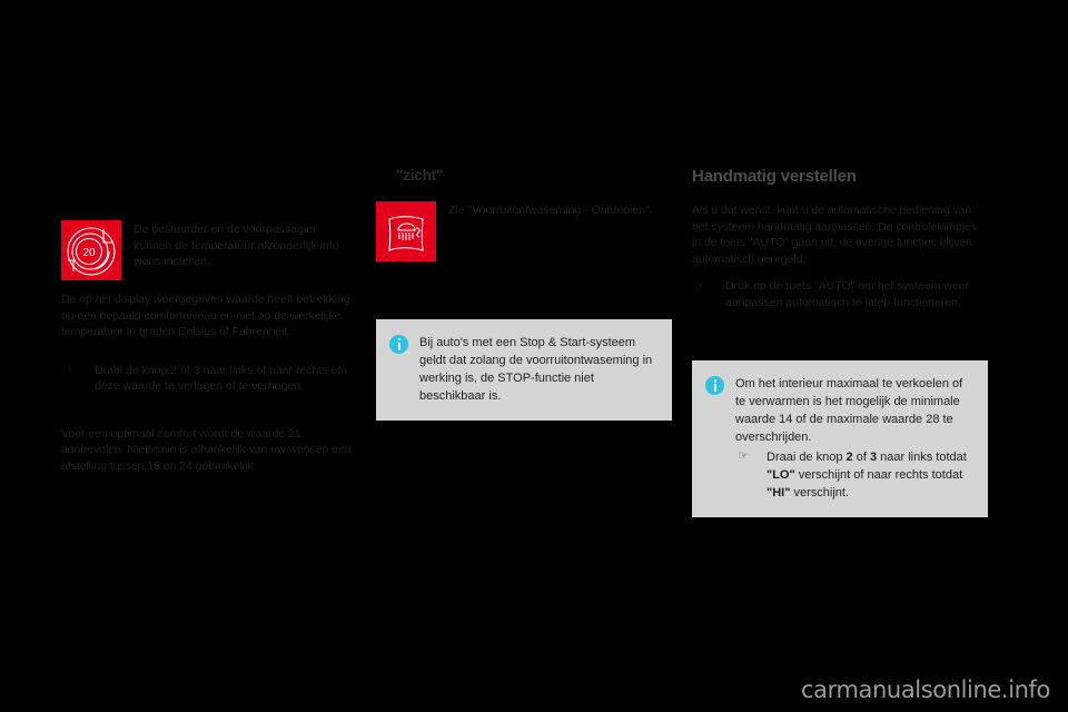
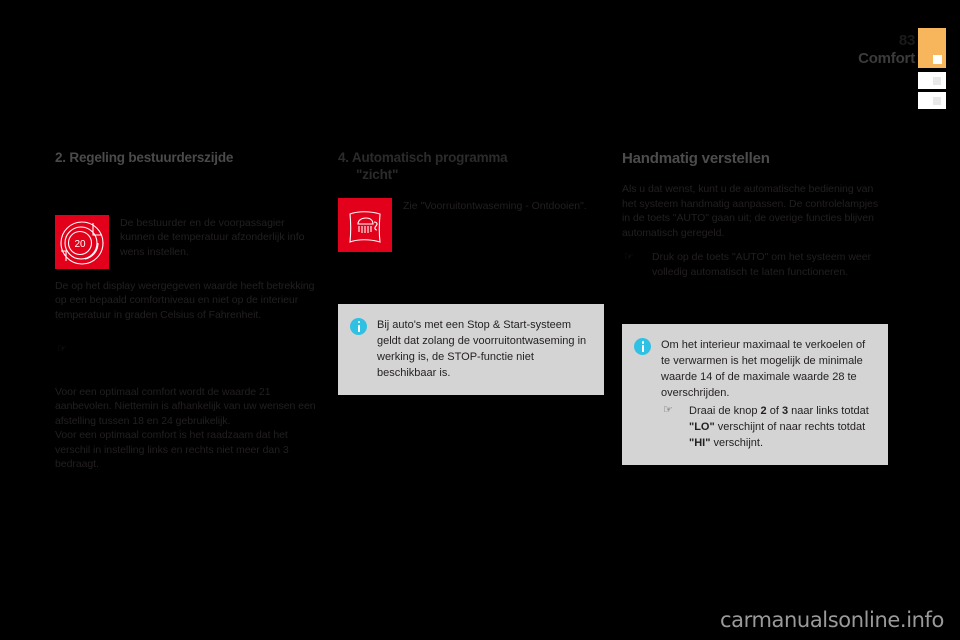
+ 83
+ Comfort
+ 2. Regeling bestuurderszijde
  20
  De bestuurder en de voorpassagier kunnen de temperatuur afzonderlijk info wens instellen.
- De op het display weergegeven waarde heeft betrekking op een bepaald comfortniveau en niet op de werkelijke temperatuur in graden Celsius of Fahrenheit.
+ De op het display weergegeven waarde heeft betrekking op een bepaald comfortniveau en niet op de interieur temperatuur in graden Celsius of Fahrenheit.
- Draai de knop 2 of 3 naar links of naar rechts om deze waarde te verlagen of te verhogen.
  Voor een optimaal comfort wordt de waarde 21 aanbevolen. Niettemin is afhankelijk van uw wensen een afstelling tussen 18 en 24 gebruikelijk.
+ Voor een optimaal comfort is het raadzaam dat het verschil in instelling links en rechts niet meer dan 3 bedraagt.
+ 4. Automatisch programma
  "zicht"
  Zie "Voorruitontwaseming - Ontdooien".
  Bij auto's met een Stop & Start-systeem geldt dat zolang de voorruitontwaseming in werking is, de STOP-functie niet beschikbaar is.
  Handmatig verstellen
  Als u dat wenst, kunt u de automatische bediening van het systeem handmatig aanpassen. De controlelampjes in de toets "AUTO" gaan uit; de overige functies blijven automatisch geregeld.
- Druk op de toets "AUTO" om het systeem weer aanpassen automatisch te laten functioneren.
+ Druk op de toets "AUTO" om het systeem weer volledig automatisch te laten functioneren.
  Om het interieur maximaal te verkoelen of te verwarmen is het mogelijk de minimale waarde 14 of de maximale waarde 28 te overschrijden.
  ☞
  Draai de knop 2 of 3 naar links totdat "LO" verschijnt of naar rechts totdat "HI" verschijnt.
  carmanualsonline.info
